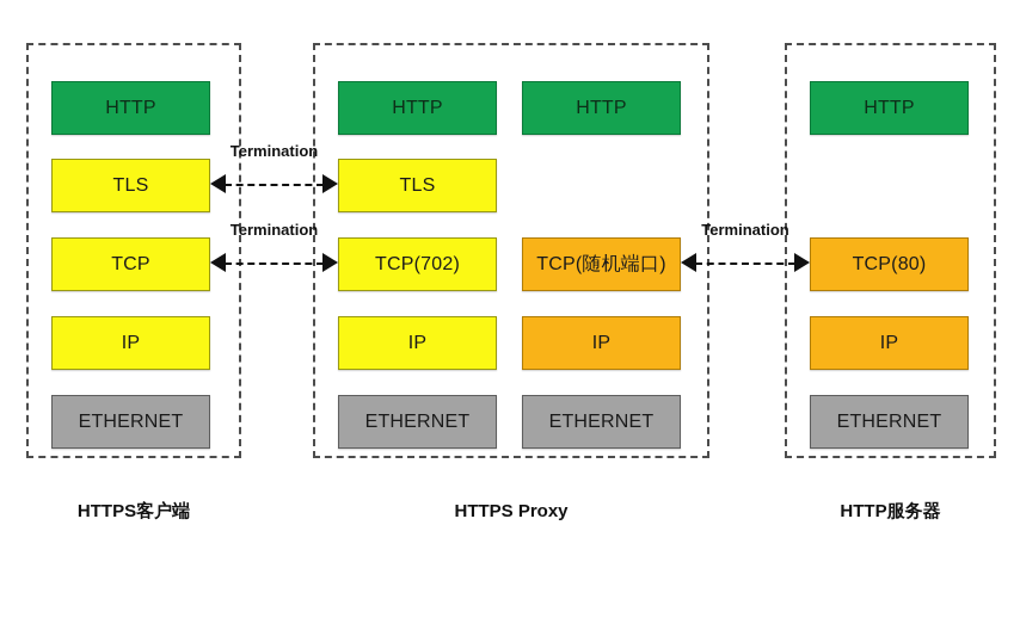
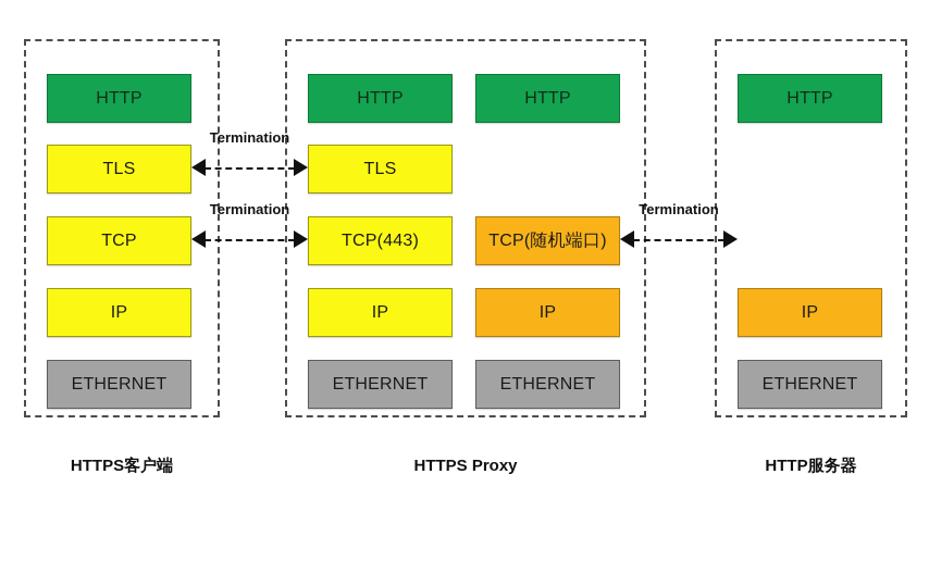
  HTTP
  TLS
  TCP
  IP
  ETHERNET
  HTTP
  TLS
- TCP(702)
+ TCP(443)
  IP
  ETHERNET
  HTTP
  TCP(随机端口)
  IP
  ETHERNET
  HTTP
- TCP(80)
  IP
  ETHERNET
  Termination
  Termination
  Termination
  HTTPS客户端
  HTTPS Proxy
  HTTP服务器
